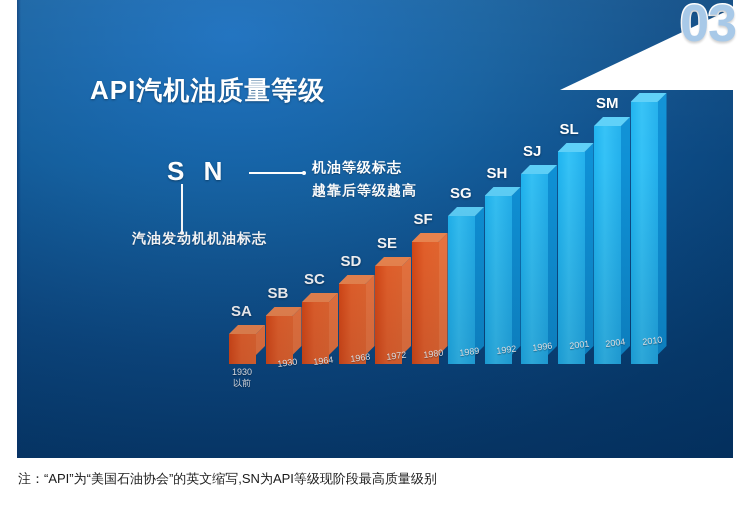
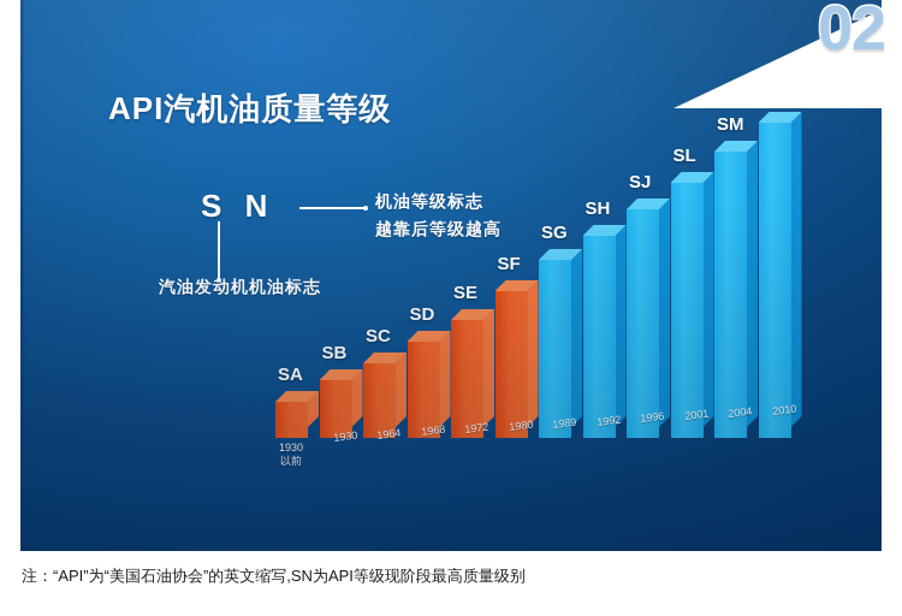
- 03
+ 02
  注：“API”为“美国石油协会”的英文缩写,SN为API等级现阶段最高质量级别
